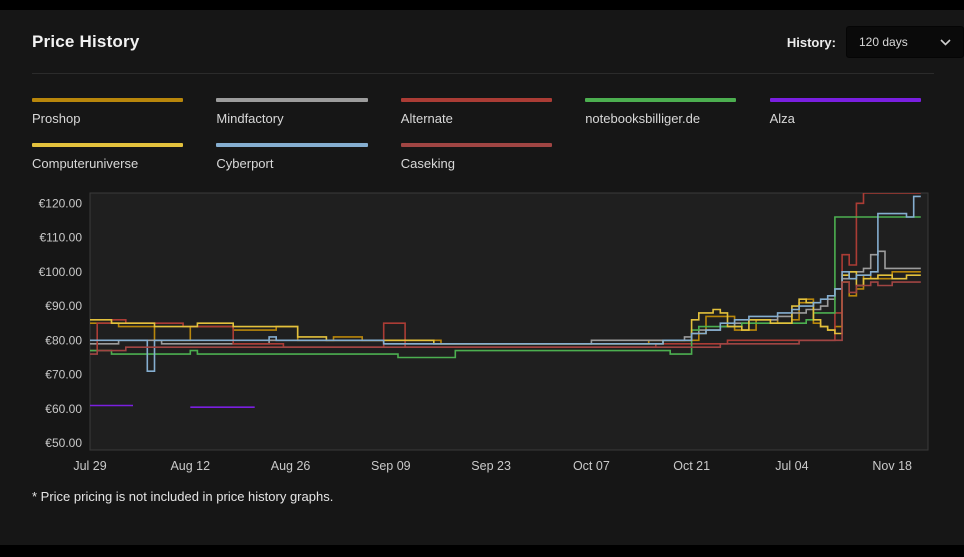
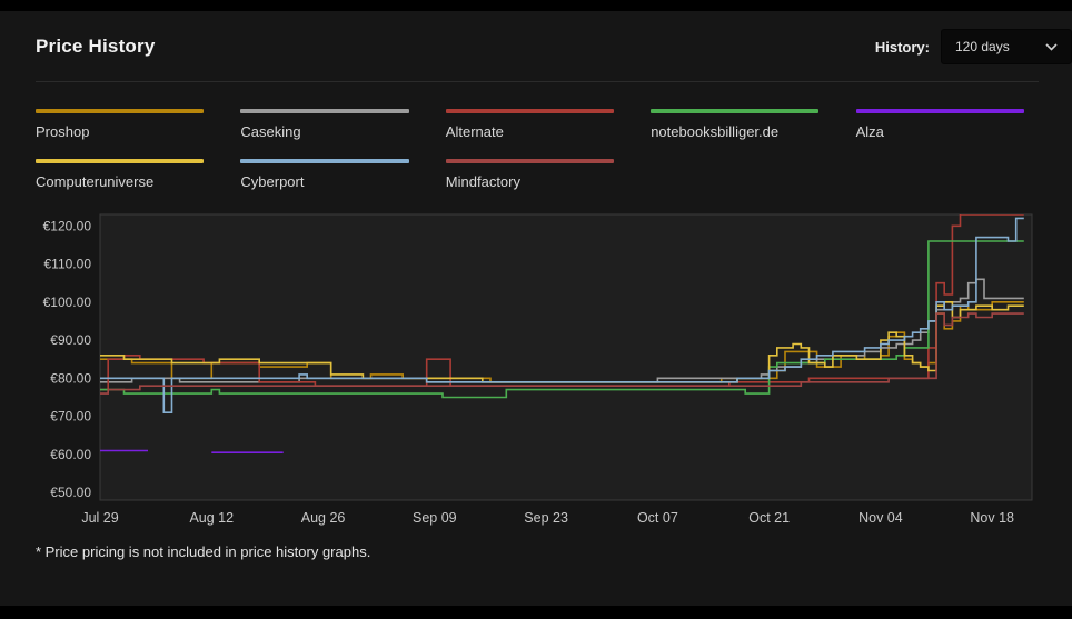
  Price History
  History:
  120 days
  Proshop
- Mindfactory
+ Caseking
  Alternate
  notebooksbilliger.de
  Alza
  Computeruniverse
  Cyberport
- Caseking
+ Mindfactory
  €120.00
  €110.00
  €100.00
  €90.00
  €80.00
  €70.00
  €60.00
  €50.00
  Jul 29
  Aug 12
  Aug 26
  Sep 09
  Sep 23
  Oct 07
  Oct 21
- Jul 04
+ Nov 04
  Nov 18
  * Price pricing is not included in price history graphs.
